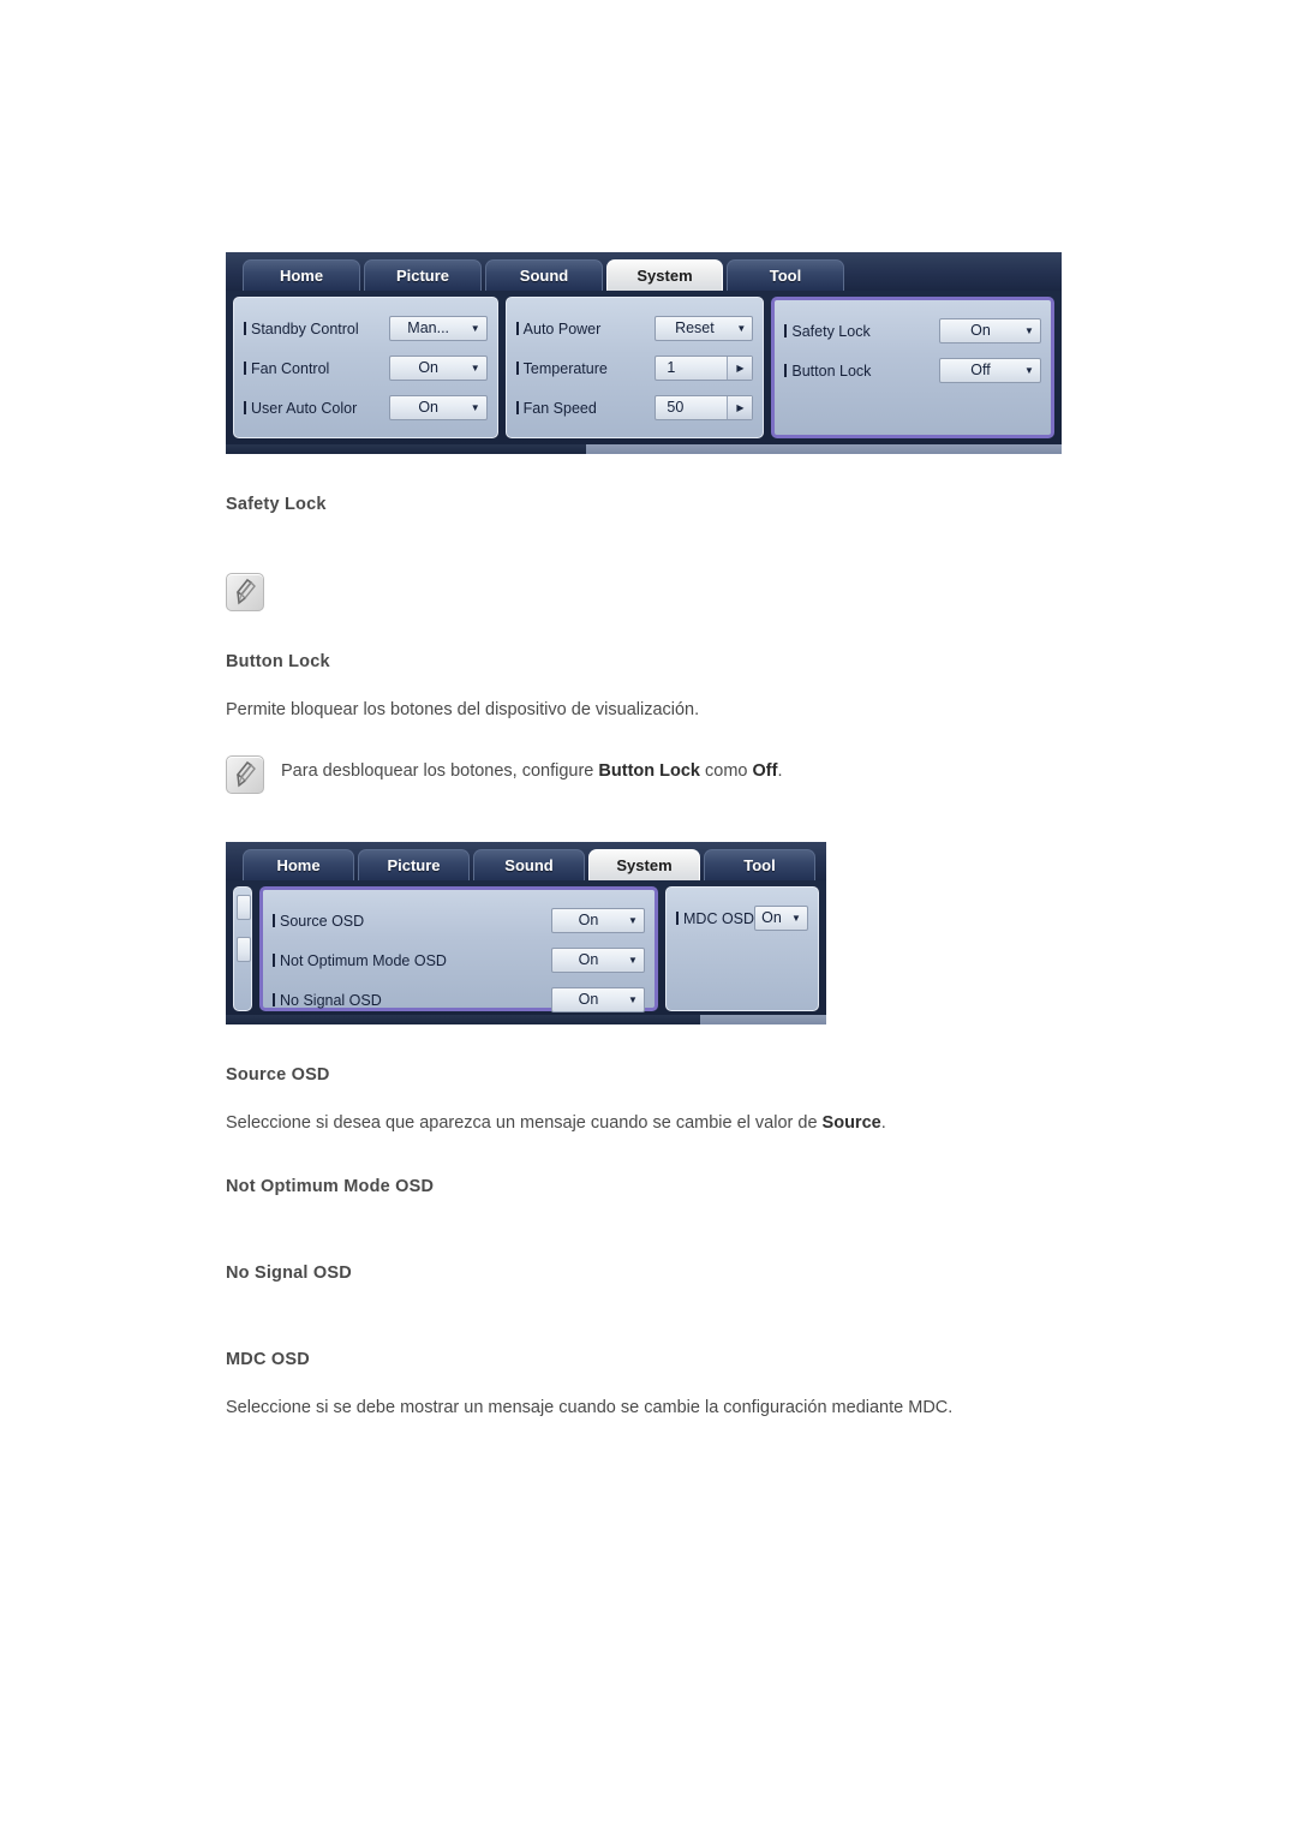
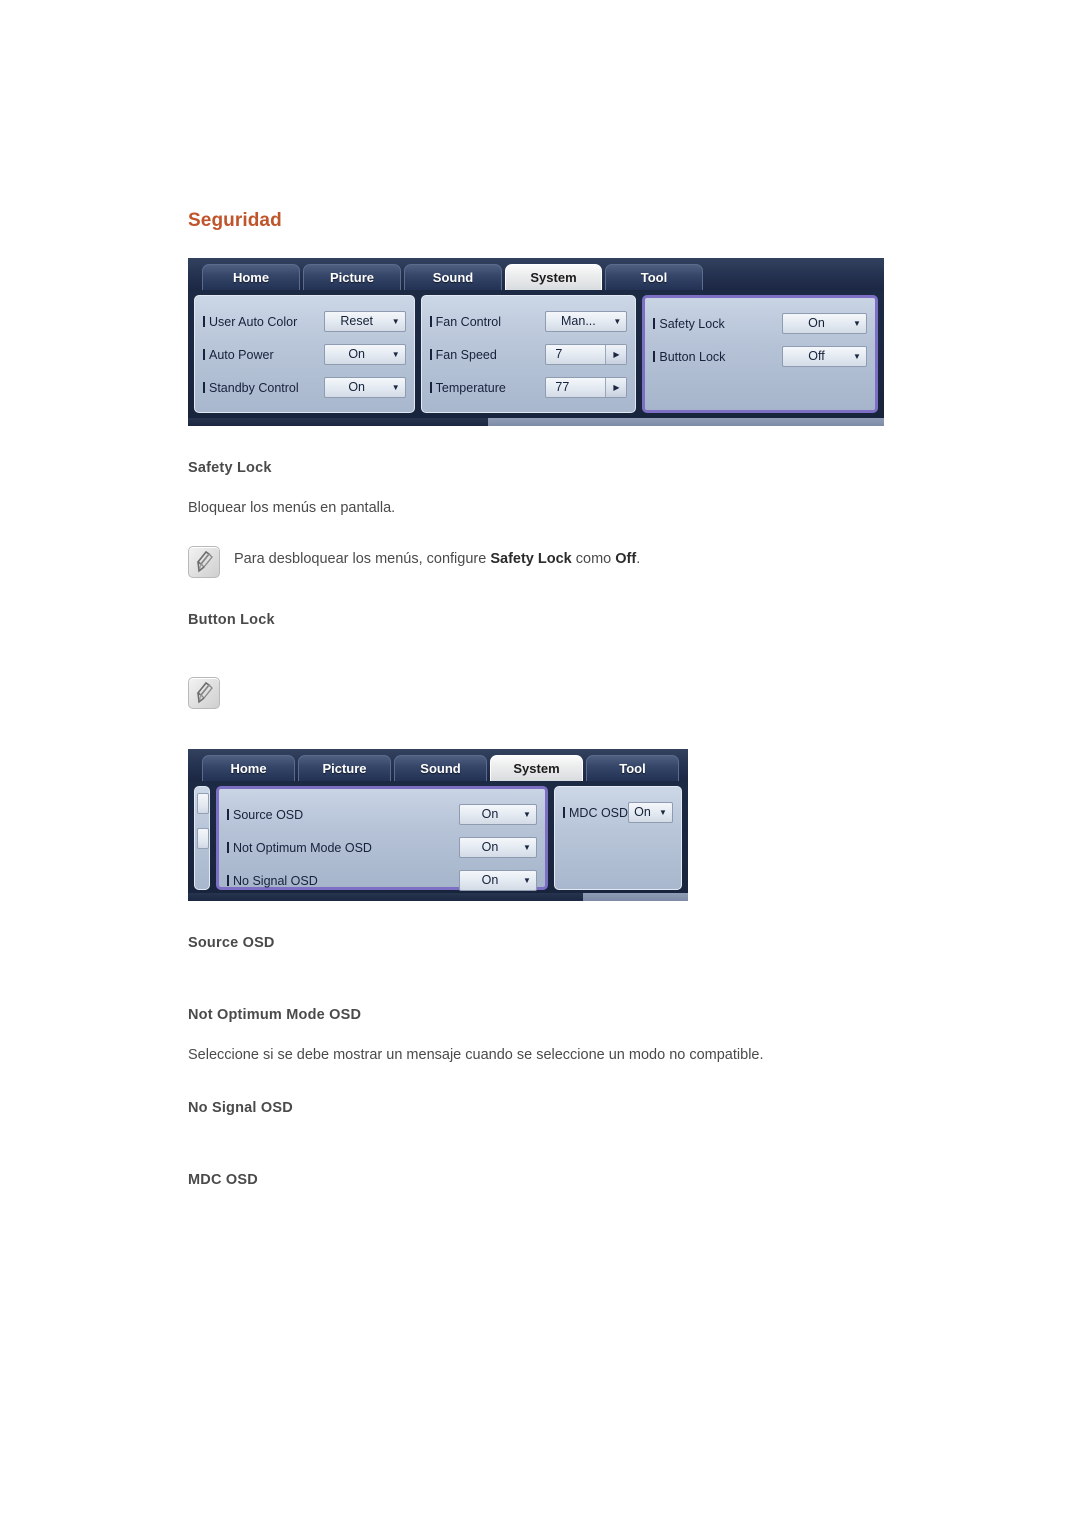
+ Seguridad
  Home
  Picture
  Sound
  System
  Tool
- Standby Control
+ User Auto Color
- Man...
+ Reset
  ▼
- Fan Control
+ Auto Power
  On
  ▼
- User Auto Color
+ Standby Control
  On
  ▼
- Auto Power
+ Fan Control
- Reset
+ Man...
  ▼
- Temperature
+ Fan Speed
- 1
+ 7
  ▶
- Fan Speed
+ Temperature
- 50
+ 77
  ▶
  Safety Lock
  On
  ▼
  Button Lock
  Off
  ▼
  Safety Lock
+ Bloquear los menús en pantalla.
+ Para desbloquear los menús, configure Safety Lock como Off.
  Button Lock
- Permite bloquear los botones del dispositivo de visualización.
- Para desbloquear los botones, configure Button Lock como Off.
  Home
  Picture
  Sound
  System
  Tool
  Source OSD
  On
  ▼
  Not Optimum Mode OSD
  On
  ▼
  No Signal OSD
  On
  ▼
  MDC OSD
  On
  ▼
  Source OSD
- Seleccione si desea que aparezca un mensaje cuando se cambie el valor de Source.
  Not Optimum Mode OSD
+ Seleccione si se debe mostrar un mensaje cuando se seleccione un modo no compatible.
  No Signal OSD
  MDC OSD
- Seleccione si se debe mostrar un mensaje cuando se cambie la configuración mediante MDC.
